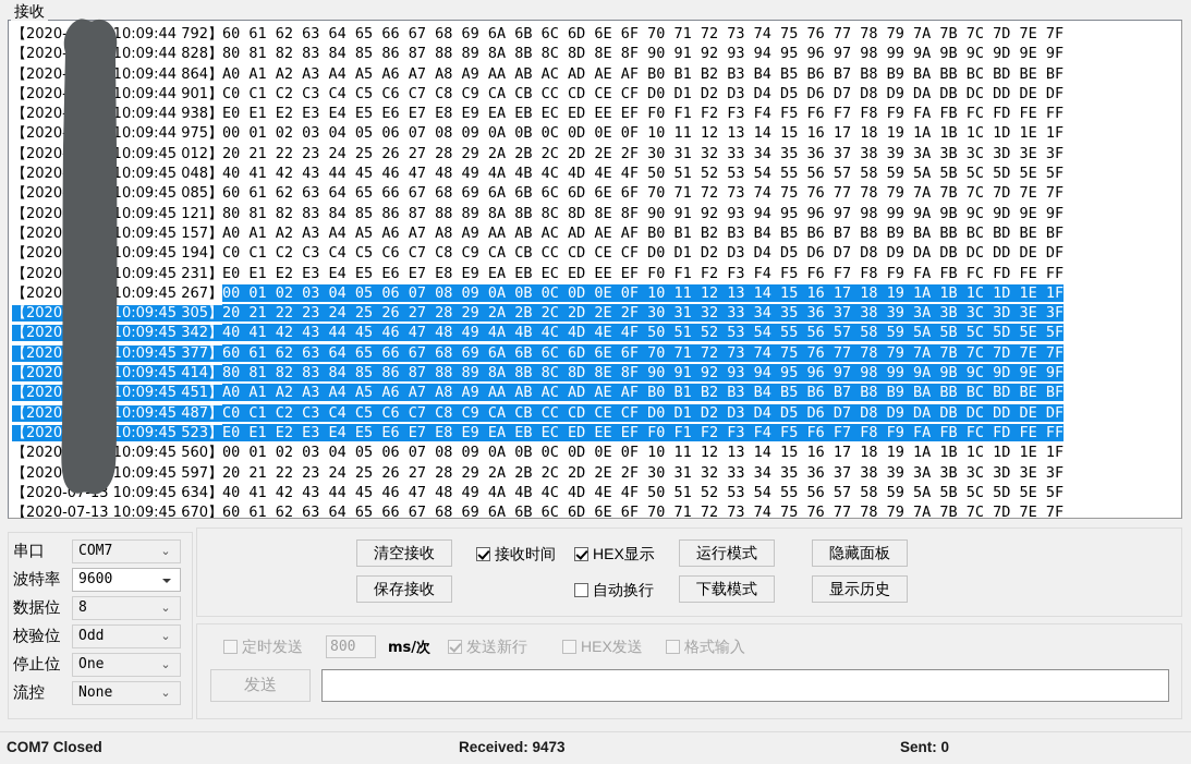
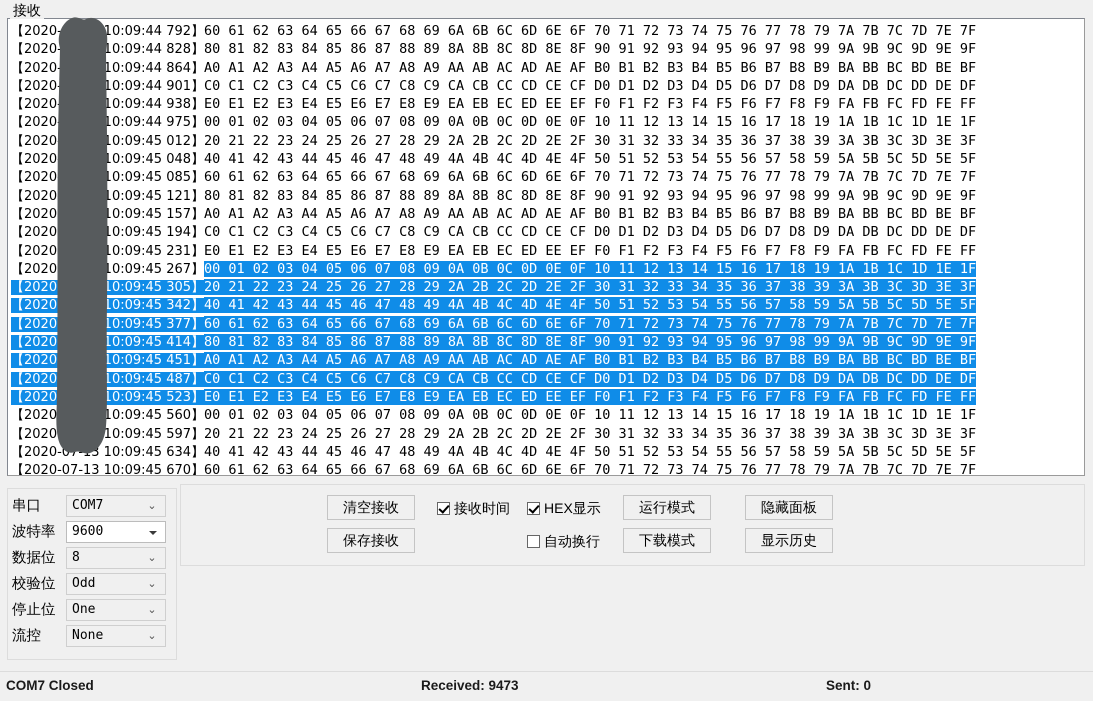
  接收
  【2020- 10:09:44 792】60 61 62 63 64 65 66 67 68 69 6A 6B 6C 6D 6E 6F 70 71 72 73 74 75 76 77 78 79 7A 7B 7C 7D 7E 7F
  【2020- 10:09:44 828】80 81 82 83 84 85 86 87 88 89 8A 8B 8C 8D 8E 8F 90 91 92 93 94 95 96 97 98 99 9A 9B 9C 9D 9E 9F
  【2020- 10:09:44 864】A0 A1 A2 A3 A4 A5 A6 A7 A8 A9 AA AB AC AD AE AF B0 B1 B2 B3 B4 B5 B6 B7 B8 B9 BA BB BC BD BE BF
  【2020 10:09:44 901】C0 C1 C2 C3 C4 C5 C6 C7 C8 C9 CA CB CC CD CE CF D0 D1 D2 D3 D4 D5 D6 D7 D8 D9 DA DB DC DD DE DF
  【2020 10:09:44 938】E0 E1 E2 E3 E4 E5 E6 E7 E8 E9 EA EB EC ED EE EF F0 F1 F2 F3 F4 F5 F6 F7 F8 F9 FA FB FC FD FE FF
  【2020 10:09:44 975】00 01 02 03 04 05 06 07 08 09 0A 0B 0C 0D 0E 0F 10 11 12 13 14 15 16 17 18 19 1A 1B 1C 1D 1E 1F
  【2020 10:09:45 012】20 21 22 23 24 25 26 27 28 29 2A 2B 2C 2D 2E 2F 30 31 32 33 34 35 36 37 38 39 3A 3B 3C 3D 3E 3F
  【2020 10:09:45 048】40 41 42 43 44 45 46 47 48 49 4A 4B 4C 4D 4E 4F 50 51 52 53 54 55 56 57 58 59 5A 5B 5C 5D 5E 5F
  【2020 10:09:45 085】60 61 62 63 64 65 66 67 68 69 6A 6B 6C 6D 6E 6F 70 71 72 73 74 75 76 77 78 79 7A 7B 7C 7D 7E 7F
  【2020 10:09:45 121】80 81 82 83 84 85 86 87 88 89 8A 8B 8C 8D 8E 8F 90 91 92 93 94 95 96 97 98 99 9A 9B 9C 9D 9E 9F
  【2020 10:09:45 157】A0 A1 A2 A3 A4 A5 A6 A7 A8 A9 AA AB AC AD AE AF B0 B1 B2 B3 B4 B5 B6 B7 B8 B9 BA BB BC BD BE BF
  【2020 10:09:45 194】C0 C1 C2 C3 C4 C5 C6 C7 C8 C9 CA CB CC CD CE CF D0 D1 D2 D3 D4 D5 D6 D7 D8 D9 DA DB DC DD DE DF
  【2020 10:09:45 231】E0 E1 E2 E3 E4 E5 E6 E7 E8 E9 EA EB EC ED EE EF F0 F1 F2 F3 F4 F5 F6 F7 F8 F9 FA FB FC FD FE FF
  【2020 10:09:45 267】00 01 02 03 04 05 06 07 08 09 0A 0B 0C 0D 0E 0F 10 11 12 13 14 15 16 17 18 19 1A 1B 1C 1D 1E 1F
  【2020 10:09:45 305】20 21 22 23 24 25 26 27 28 29 2A 2B 2C 2D 2E 2F 30 31 32 33 34 35 36 37 38 39 3A 3B 3C 3D 3E 3F
  【2020 10:09:45 342】40 41 42 43 44 45 46 47 48 49 4A 4B 4C 4D 4E 4F 50 51 52 53 54 55 56 57 58 59 5A 5B 5C 5D 5E 5F
  【2020 10:09:45 377】60 61 62 63 64 65 66 67 68 69 6A 6B 6C 6D 6E 6F 70 71 72 73 74 75 76 77 78 79 7A 7B 7C 7D 7E 7F
  【2020 10:09:45 414】80 81 82 83 84 85 86 87 88 89 8A 8B 8C 8D 8E 8F 90 91 92 93 94 95 96 97 98 99 9A 9B 9C 9D 9E 9F
  【2020 10:09:45 451】A0 A1 A2 A3 A4 A5 A6 A7 A8 A9 AA AB AC AD AE AF B0 B1 B2 B3 B4 B5 B6 B7 B8 B9 BA BB BC BD BE BF
  【2020 10:09:45 487】C0 C1 C2 C3 C4 C5 C6 C7 C8 C9 CA CB CC CD CE CF D0 D1 D2 D3 D4 D5 D6 D7 D8 D9 DA DB DC DD DE DF
  【2020 10:09:45 523】E0 E1 E2 E3 E4 E5 E6 E7 E8 E9 EA EB EC ED EE EF F0 F1 F2 F3 F4 F5 F6 F7 F8 F9 FA FB FC FD FE FF
  【2020 10:09:45 560】00 01 02 03 04 05 06 07 08 09 0A 0B 0C 0D 0E 0F 10 11 12 13 14 15 16 17 18 19 1A 1B 1C 1D 1E 1F
  【2020 10:09:45 597】20 21 22 23 24 25 26 27 28 29 2A 2B 2C 2D 2E 2F 30 31 32 33 34 35 36 37 38 39 3A 3B 3C 3D 3E 3F
  【2020-07-3 10:09:45 634】40 41 42 43 44 45 46 47 48 49 4A 4B 4C 4D 4E 4F 50 51 52 53 54 55 56 57 58 59 5A 5B 5C 5D 5E 5F
  【2020-07-13 10:09:45 670】60 61 62 63 64 65 66 67 68 69 6A 6B 6C 6D 6E 6F 70 71 72 73 74 75 76 77 78 79 7A 7B 7C 7D 7E 7F
  串口
  COM7
  ⌄
  波特率
  9600
  数据位
  8
  ⌄
  校验位
  Odd
  ⌄
  停止位
  One
  ⌄
  流控
  None
  ⌄
  清空接收
  保存接收
  接收时间
  HEX显示
  自动换行
  运行模式
  下载模式
  隐藏面板
  显示历史
- 定时发送
- 800
- ms/次
- 发送新行
- HEX发送
- 格式输入
- 发送
  COM7 Closed
  Received: 9473
  Sent: 0
